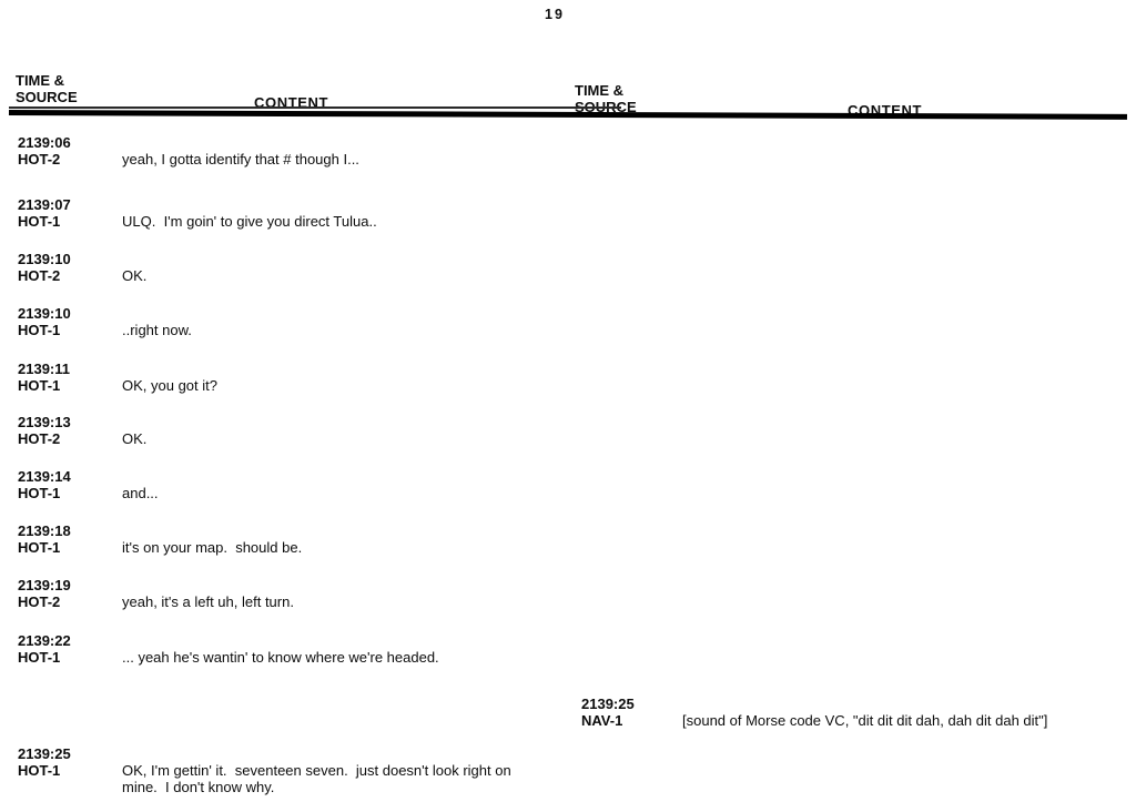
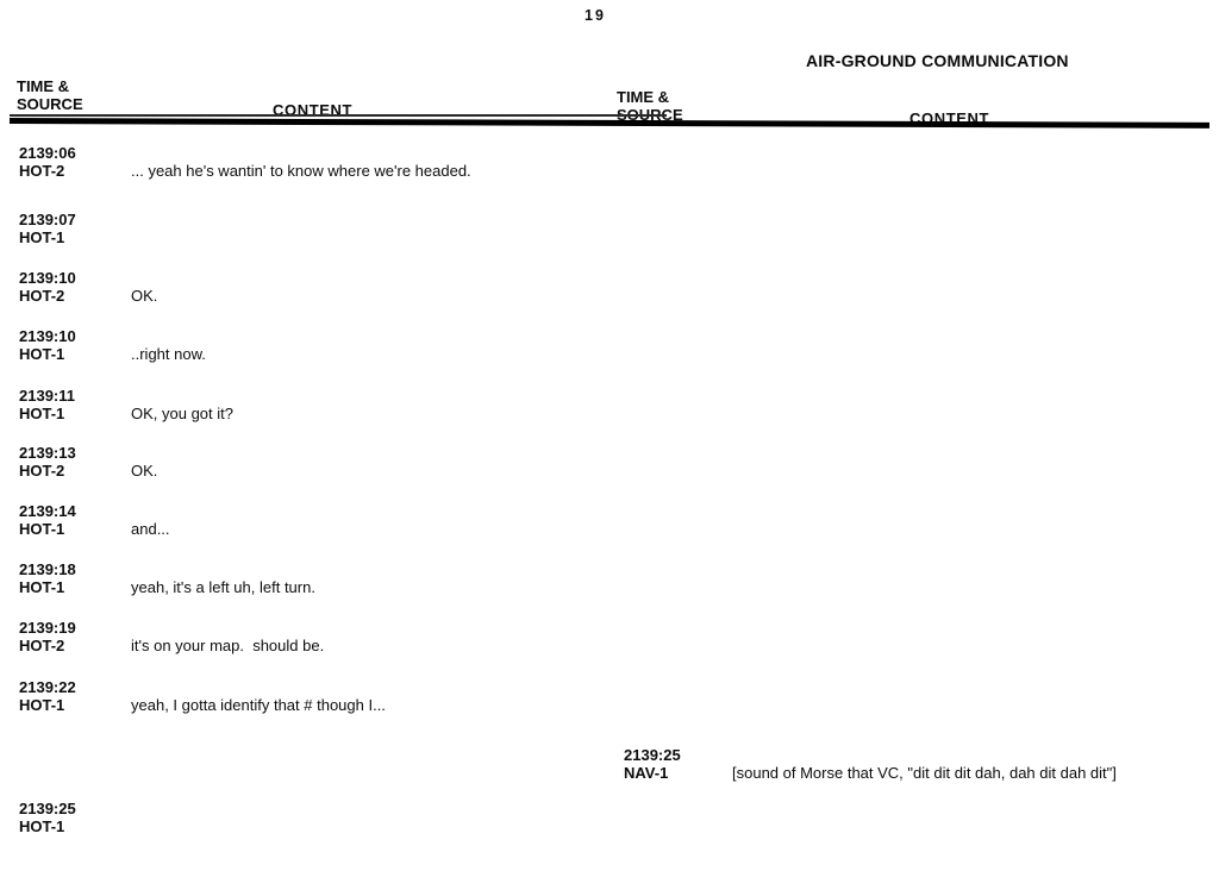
  19
+ AIR-GROUND COMMUNICATION
  TIME &
  SOURCE
  CONTENT
  TIME &
  CONTENT
  2139:06
  HOT-2
- yeah, I gotta identify that # though I...
+ ... yeah he's wantin' to know where we're headed.
  2139:07
  HOT-1
- ULQ. I'm goin' to give you direct Tulua..
  2139:10
  HOT-2
  OK.
  2139:10
  HOT-1
  ..right now.
  2139:11
  HOT-1
  OK, you got it?
  2139:13
  HOT-2
  OK.
  2139:14
  HOT-1
  and...
  2139:18
  HOT-1
- it's on your map. should be.
+ yeah, it's a left uh, left turn.
  2139:19
  HOT-2
- yeah, it's a left uh, left turn.
+ it's on your map. should be.
  2139:22
  HOT-1
- ... yeah he's wantin' to know where we're headed.
+ yeah, I gotta identify that # though I...
  2139:25
  NAV-1
- [sound of Morse code VC, "dit dit dit dah, dah dit dah dit"]
+ [sound of Morse that VC, "dit dit dit dah, dah dit dah dit"]
  2139:25
  HOT-1
- OK, I'm gettin' it. seventeen seven. just doesn't look right on
- mine. I don't know why.
